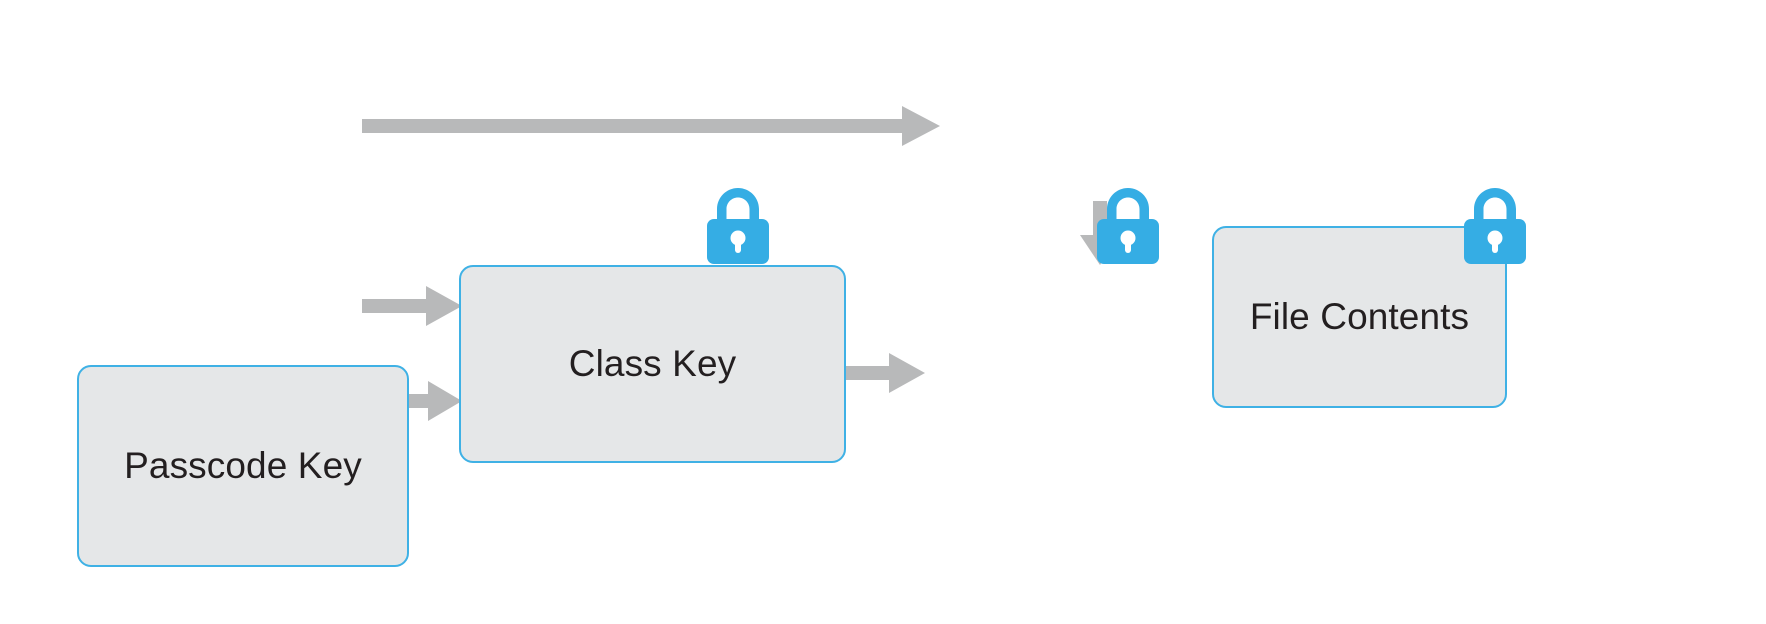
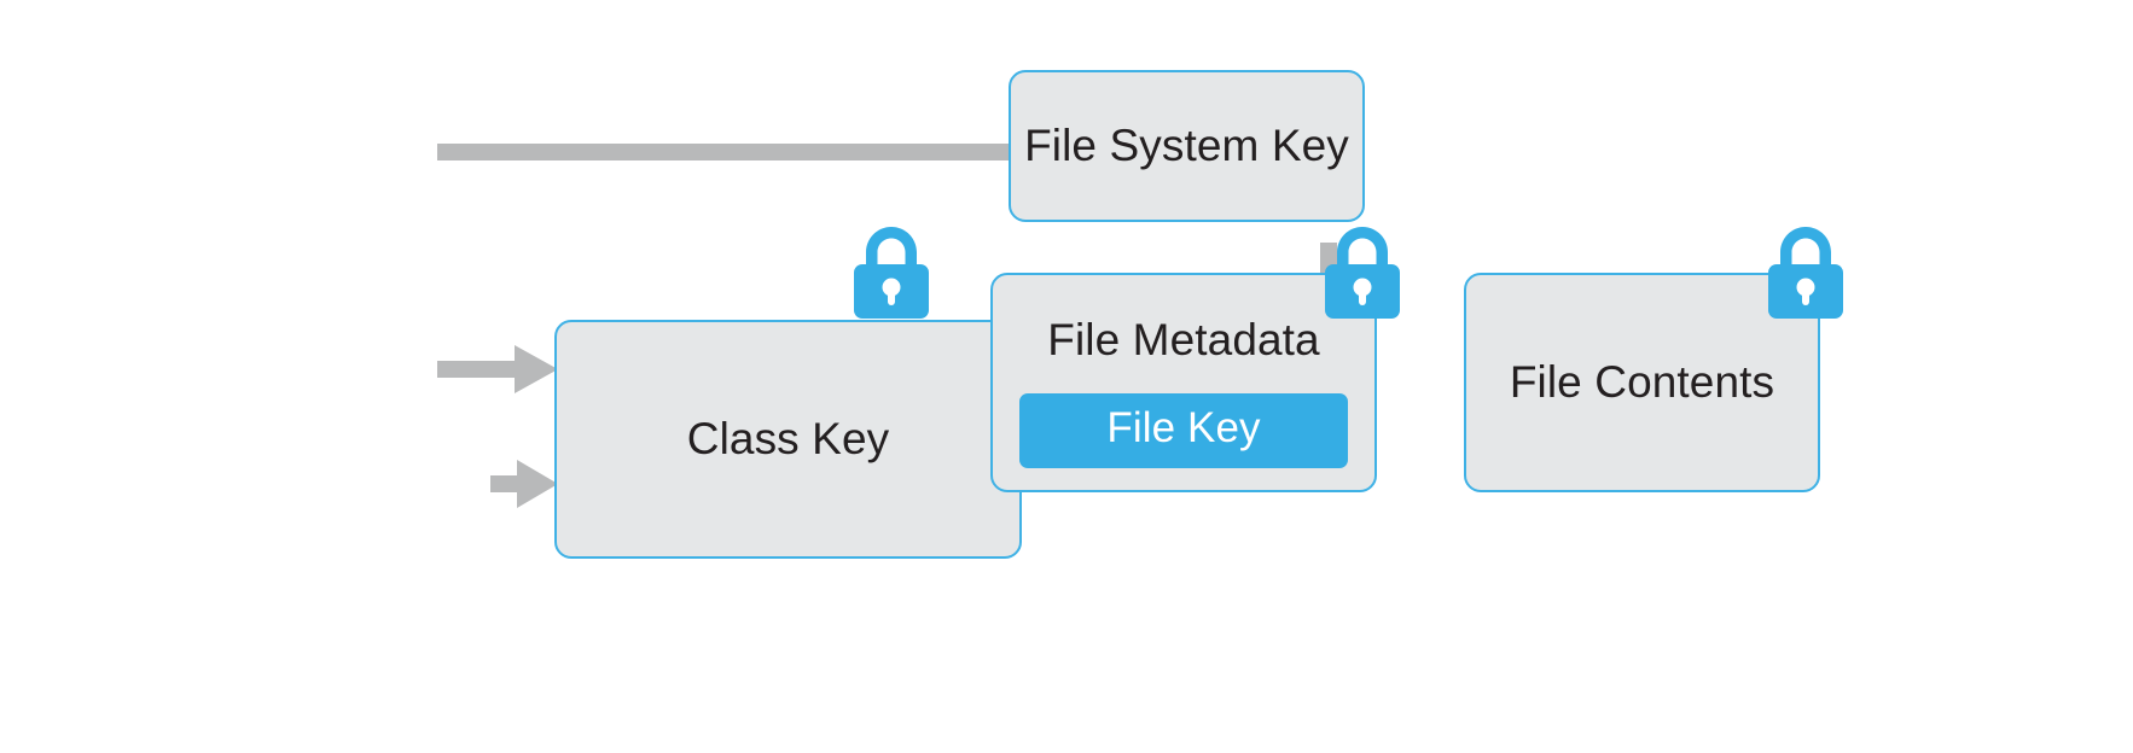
- Passcode Key
  Class Key
+ File System Key
+ File Metadata
+ File Key
  File Contents
